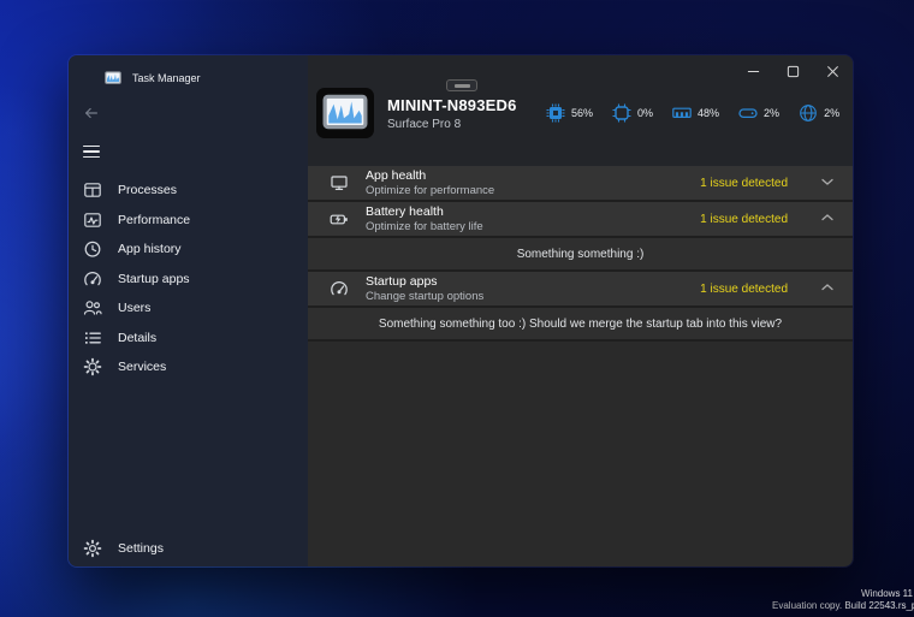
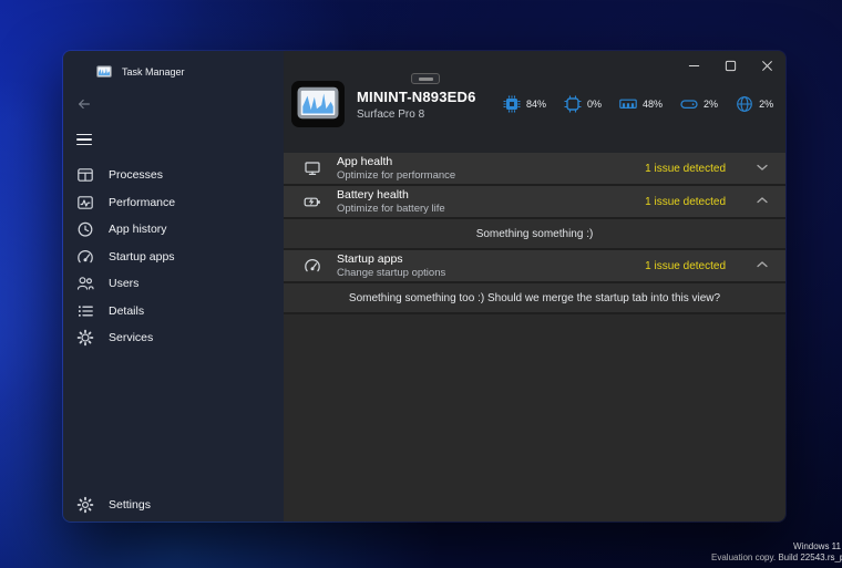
  Windows 11
  Evaluation copy. Build 22543.rs_
  Task Manager
  Processes
  Performance
  App history
  Startup apps
  Users
  Details
  Services
  Settings
  MININT-N893ED6
  Surface Pro 8
- 56%
+ 84%
  0%
  48%
  2%
  2%
  App health
  Optimize for performance
  1 issue detected
  Battery health
  Optimize for battery life
  1 issue detected
  Something something :)
  Startup apps
  Change startup options
  1 issue detected
  Something something too :) Should we merge the startup tab into this view?
